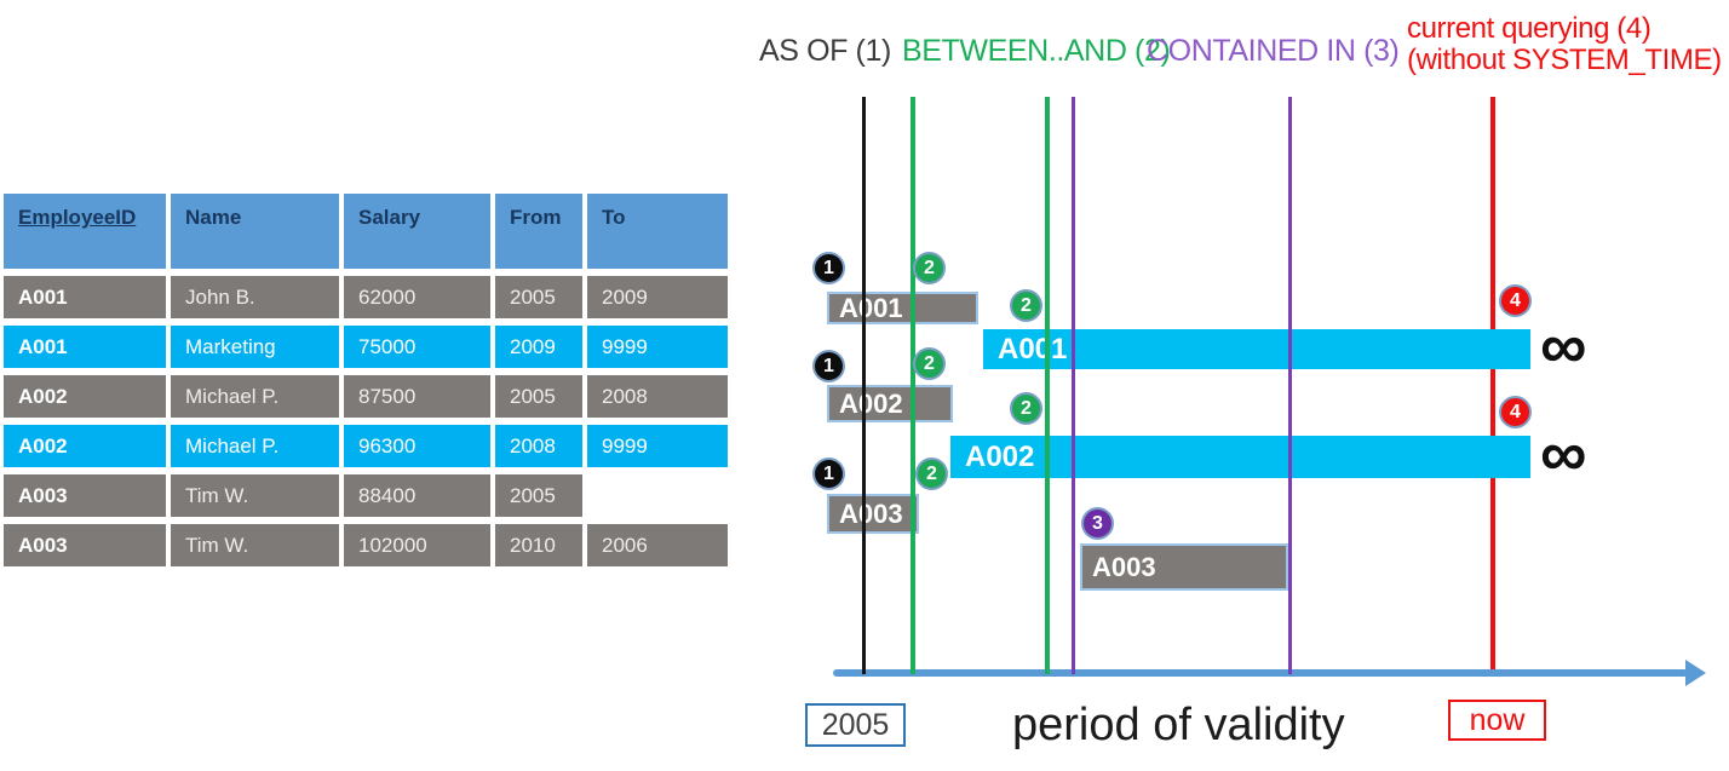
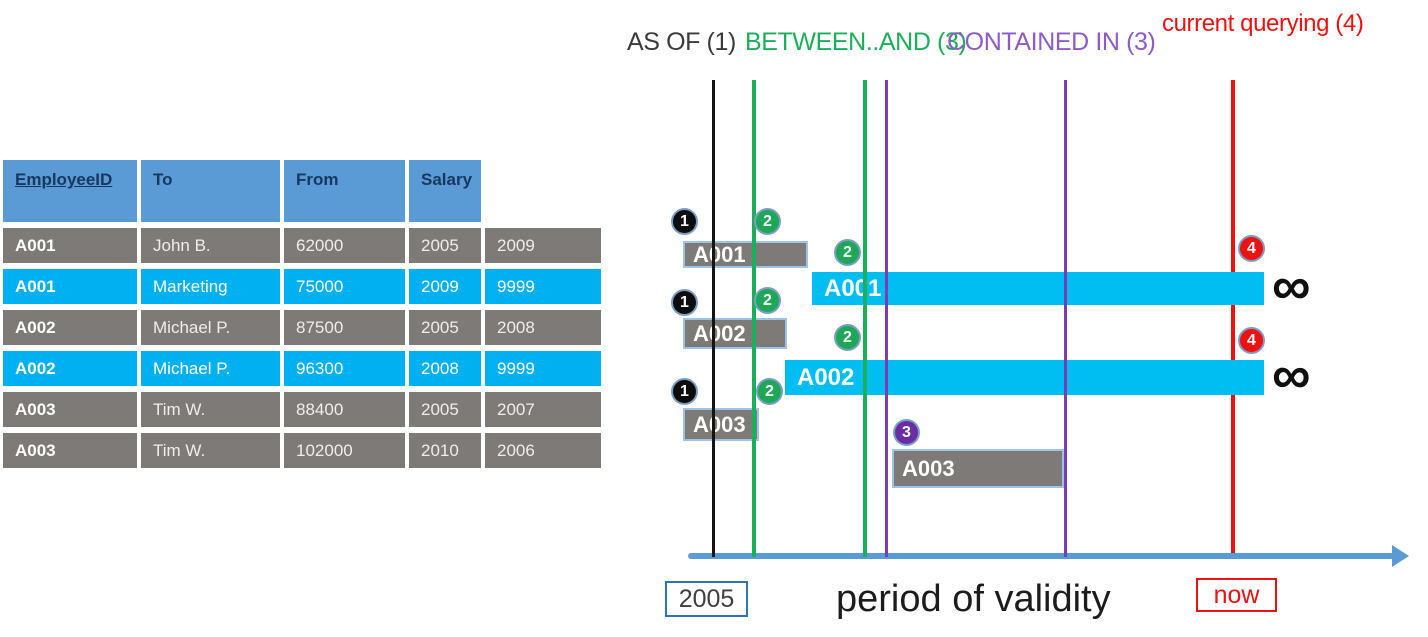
  EmployeeID
- Name
- Salary
+ To
  From
- To
+ Salary
  A001
  John B.
  62000
  2005
  2009
  A001
  Marketing
  75000
  2009
  9999
  A002
  Michael P.
  87500
  2005
  2008
  A002
  Michael P.
  96300
  2008
  9999
  A003
  Tim W.
  88400
  2005
+ 2007
  A003
  Tim W.
  102000
  2010
  2006
  AS OF (1)
- BETWEEN..AND (2)
+ BETWEEN..AND (3)
  CONTAINED IN (3)
  current querying (4)
- (without SYSTEM_TIME)
  A001
  A001
  A002
  A002
  A003
  A003
  1
  2
  2
  1
  2
  2
  1
  2
  3
  4
  4
  ∞
  ∞
  2005
  period of validity
  now
